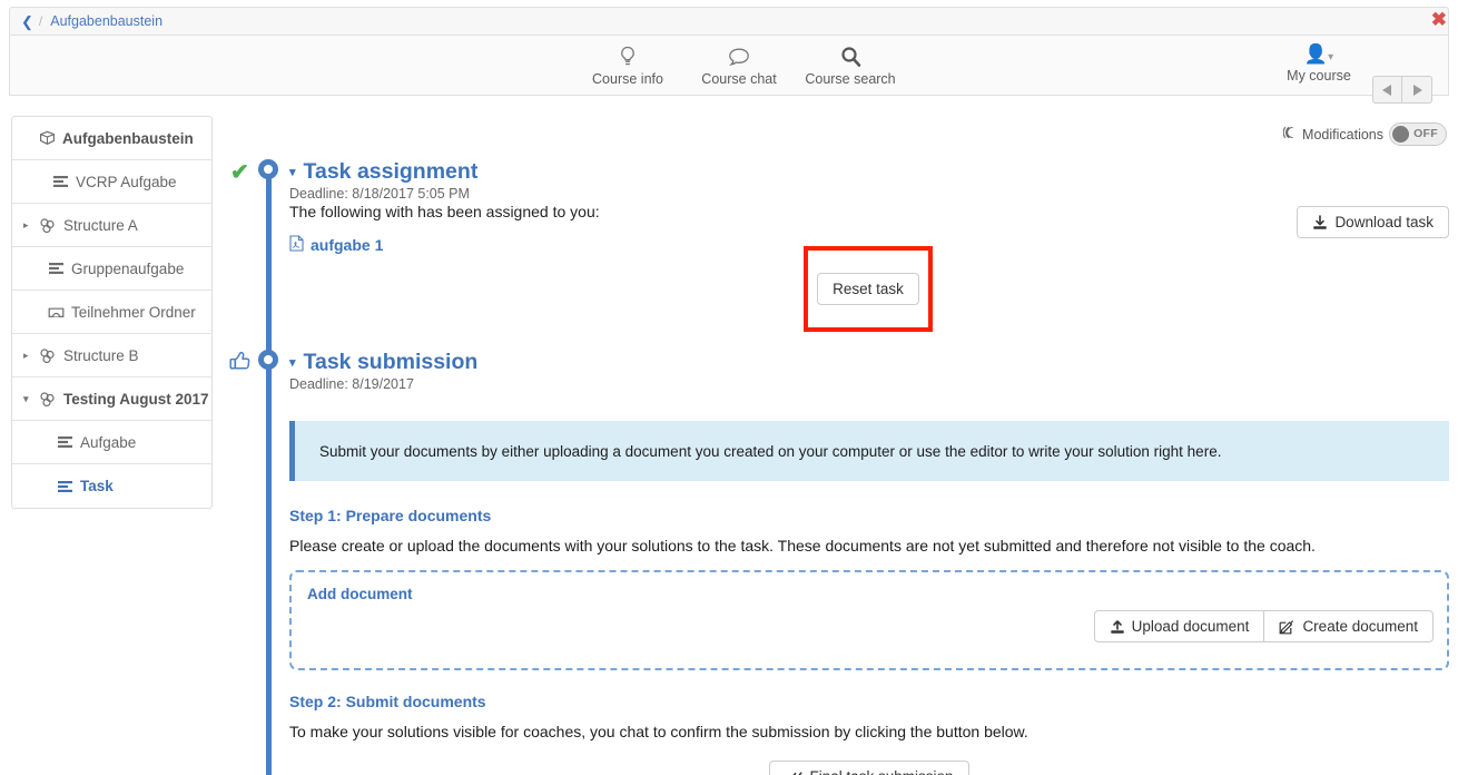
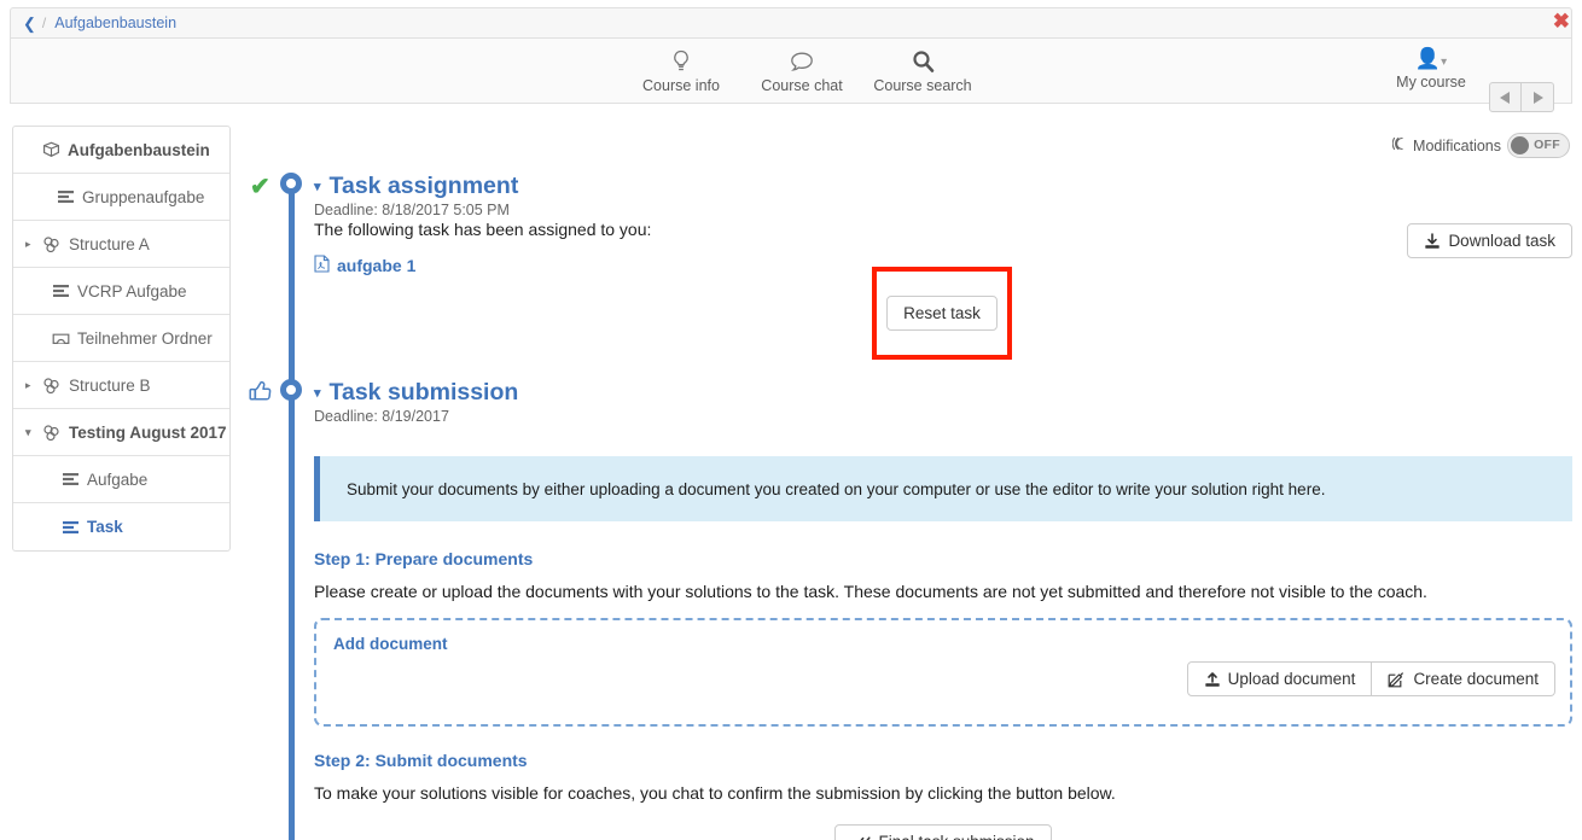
  ❮
  /
  Aufgabenbaustein
  ✖
  Course info
  Course chat
  Course search
  👤▾
  My course
  Aufgabenbaustein
- VCRP Aufgabe
+ Gruppenaufgabe
  ▸
  Structure A
- Gruppenaufgabe
+ VCRP Aufgabe
  Teilnehmer Ordner
  ▸
  Structure B
  ▾
  Testing August 2017
  Aufgabe
  Task
  Modifications
  OFF
  ✔
  ▾
  Task assignment
  Deadline: 8/18/2017 5:05 PM
- The following with has been assigned to you:
+ The following task has been assigned to you:
  aufgabe 1
  Reset task
  Download task
  ▾
  Task submission
  Deadline: 8/19/2017
  Submit your documents by either uploading a document you created on your computer or use the editor to write your solution right here.
  Step 1: Prepare documents
  Please create or upload the documents with your solutions to the task. These documents are not yet submitted and therefore not visible to the coach.
  Add document
  Upload document
  Create document
  Step 2: Submit documents
  To make your solutions visible for coaches, you chat to confirm the submission by clicking the button below.
